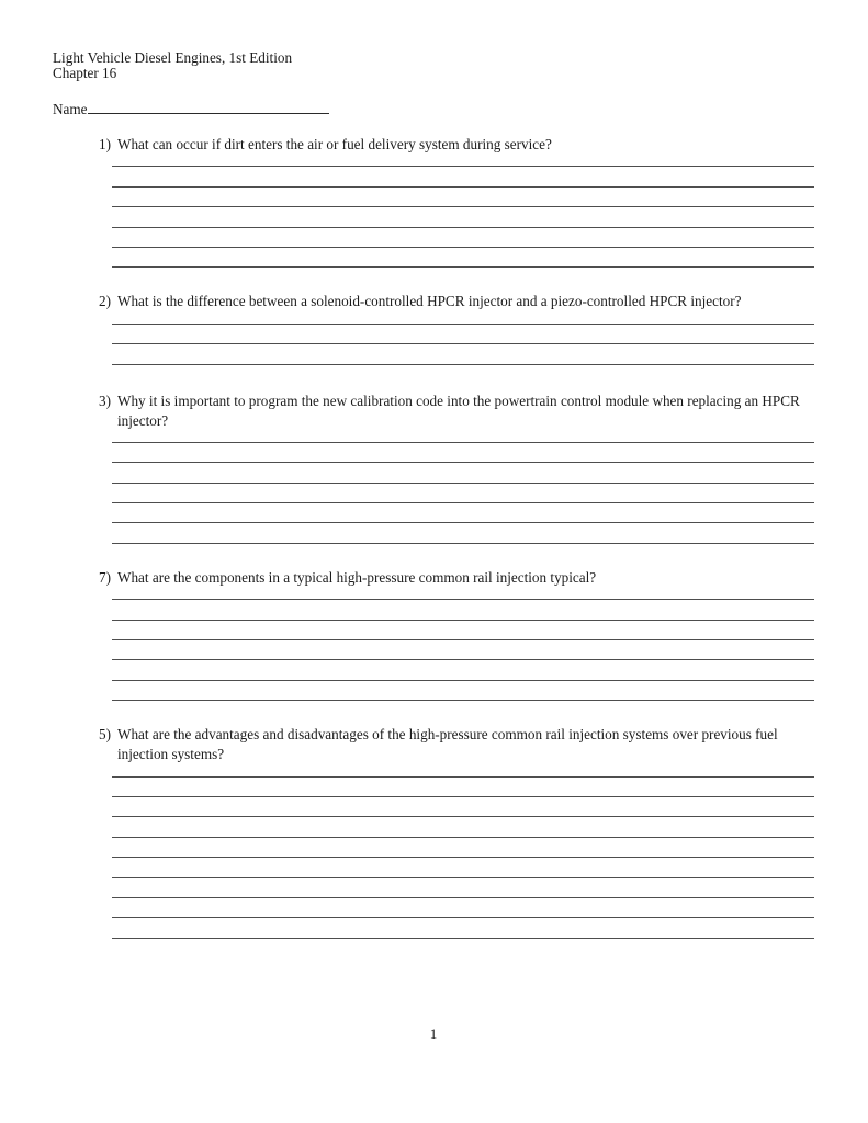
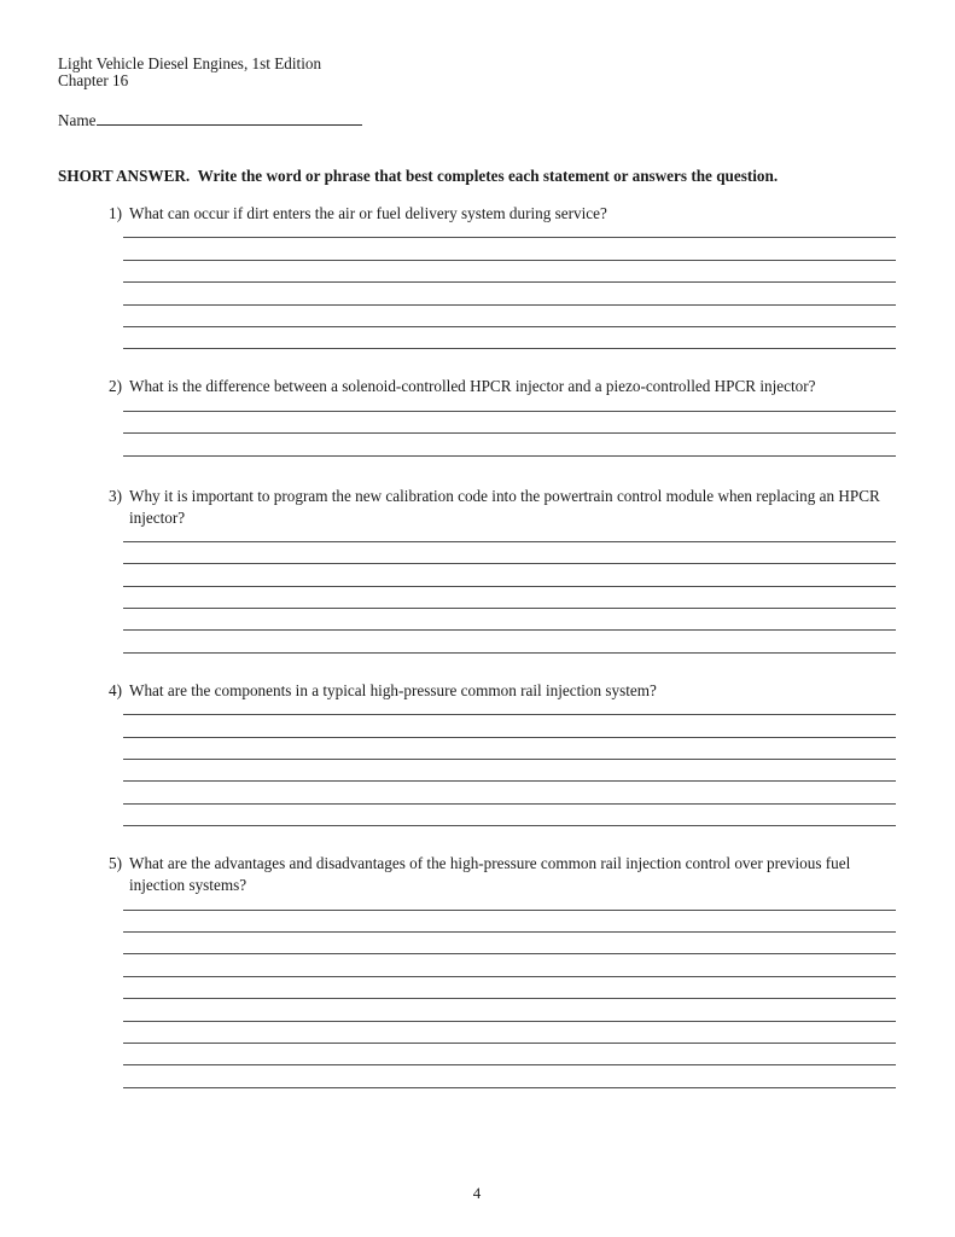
  Light Vehicle Diesel Engines, 1st Edition
  Chapter 16
  Name
+ SHORT ANSWER. Write the word or phrase that best completes each statement or answers the question.
  1)
  What can occur if dirt enters the air or fuel delivery system during service?
  2)
  What is the difference between a solenoid-controlled HPCR injector and a piezo-controlled HPCR injector?
  3)
  Why it is important to program the new calibration code into the powertrain control module when replacing an HPCR injector?
- 7)
+ 4)
- What are the components in a typical high-pressure common rail injection typical?
+ What are the components in a typical high-pressure common rail injection system?
  5)
- What are the advantages and disadvantages of the high-pressure common rail injection systems over previous fuel injection systems?
+ What are the advantages and disadvantages of the high-pressure common rail injection control over previous fuel injection systems?
- 1
+ 4
